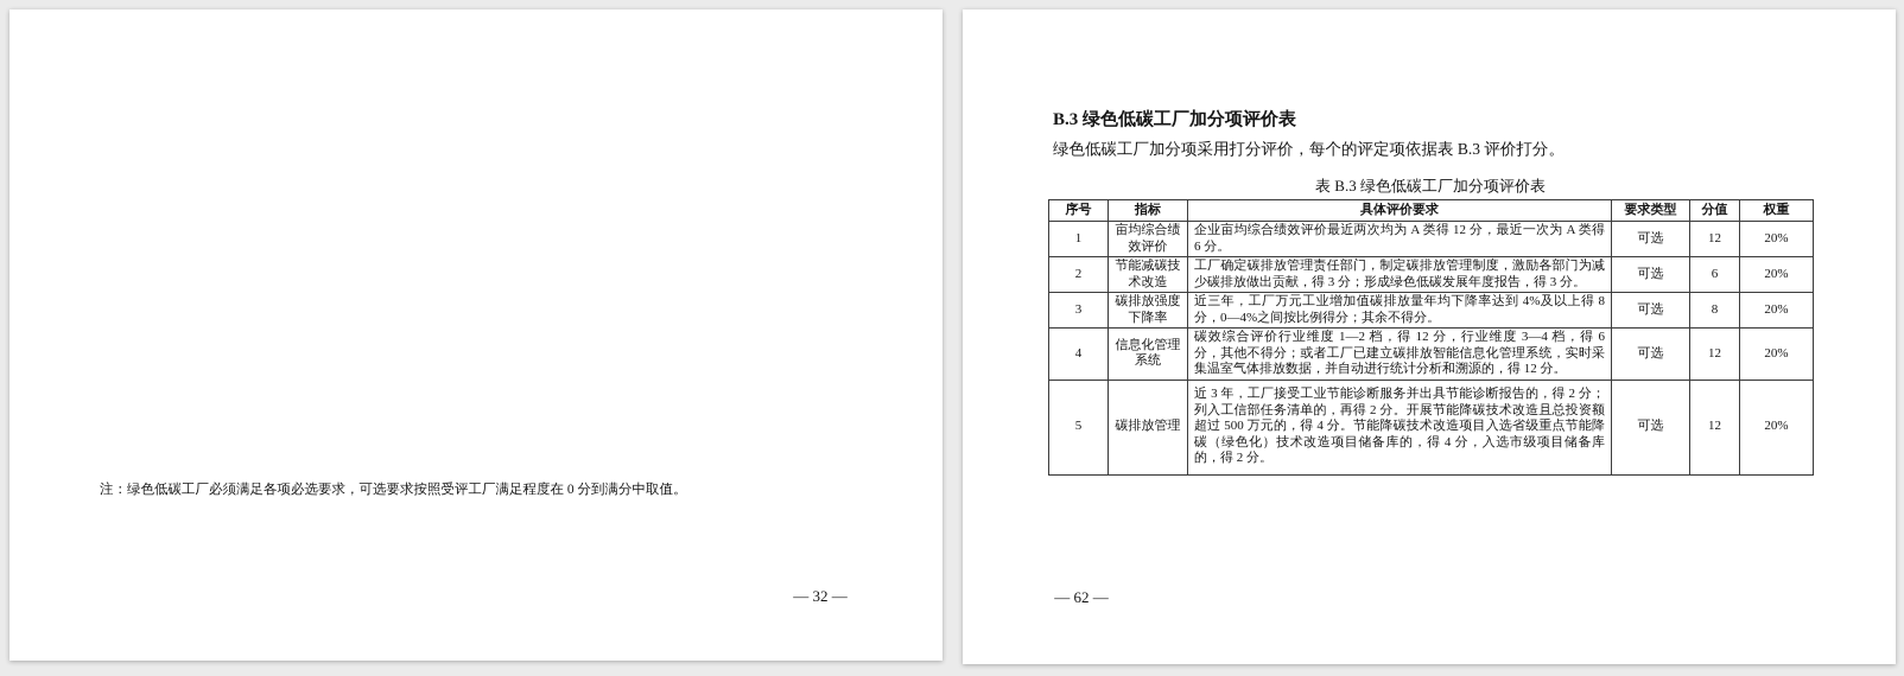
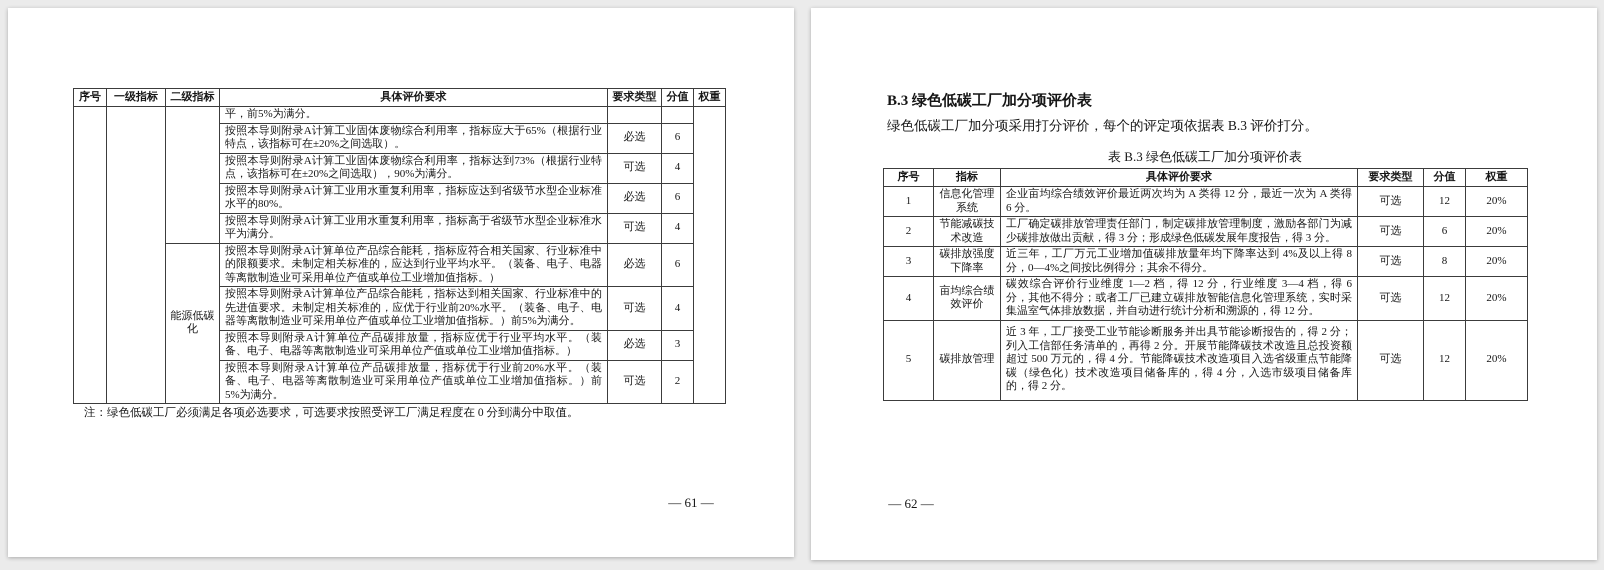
+ 序号	一级指标	二级指标	具体评价要求	要求类型	分值	权重
+ 			平，前5%为满分。
+ 按照本导则附录A计算工业固体废物综合利用率，指标应大于65%（根据行业特点，该指标可在±20%之间选取）。	必选	6
+ 按照本导则附录A计算工业固体废物综合利用率，指标达到73%（根据行业特点，该指标可在±20%之间选取），90%为满分。	可选	4
+ 按照本导则附录A计算工业用水重复利用率，指标应达到省级节水型企业标准水平的80%。	必选	6
+ 按照本导则附录A计算工业用水重复利用率，指标高于省级节水型企业标准水平为满分。	可选	4
+ 能源低碳化	按照本导则附录A计算单位产品综合能耗，指标应符合相关国家、行业标准中的限额要求。未制定相关标准的，应达到行业平均水平。（装备、电子、电器等离散制造业可采用单位产值或单位工业增加值指标。）	必选	6
+ 按照本导则附录A计算单位产品综合能耗，指标达到相关国家、行业标准中的先进值要求。未制定相关标准的，应优于行业前20%水平。（装备、电子、电器等离散制造业可采用单位产值或单位工业增加值指标。）前5%为满分。	可选	4
+ 按照本导则附录A计算单位产品碳排放量，指标应优于行业平均水平。（装备、电子、电器等离散制造业可采用单位产值或单位工业增加值指标。）	必选	3
+ 按照本导则附录A计算单位产品碳排放量，指标优于行业前20%水平。（装备、电子、电器等离散制造业可采用单位产值或单位工业增加值指标。）前5%为满分。	可选	2
  注：绿色低碳工厂必须满足各项必选要求，可选要求按照受评工厂满足程度在 0 分到满分中取值。
- — 32 —
+ — 61 —
  B.3 绿色低碳工厂加分项评价表
  绿色低碳工厂加分项采用打分评价，每个的评定项依据表 B.3 评价打分。
  表 B.3 绿色低碳工厂加分项评价表
  序号	指标	具体评价要求	要求类型	分值	权重
- 1	亩均综合绩效评价	企业亩均综合绩效评价最近两次均为 A 类得 12 分，最近一次为 A 类得 6 分。	可选	12	20%
+ 1	信息化管理系统	企业亩均综合绩效评价最近两次均为 A 类得 12 分，最近一次为 A 类得 6 分。	可选	12	20%
  2	节能减碳技术改造	工厂确定碳排放管理责任部门，制定碳排放管理制度，激励各部门为减少碳排放做出贡献，得 3 分；形成绿色低碳发展年度报告，得 3 分。	可选	6	20%
  3	碳排放强度下降率	近三年，工厂万元工业增加值碳排放量年均下降率达到 4%及以上得 8 分，0—4%之间按比例得分；其余不得分。	可选	8	20%
- 4	信息化管理系统	碳效综合评价行业维度 1—2 档，得 12 分，行业维度 3—4 档，得 6 分，其他不得分；或者工厂已建立碳排放智能信息化管理系统，实时采集温室气体排放数据，并自动进行统计分析和溯源的，得 12 分。	可选	12	20%
+ 4	亩均综合绩效评价	碳效综合评价行业维度 1—2 档，得 12 分，行业维度 3—4 档，得 6 分，其他不得分；或者工厂已建立碳排放智能信息化管理系统，实时采集温室气体排放数据，并自动进行统计分析和溯源的，得 12 分。	可选	12	20%
  5	碳排放管理	近 3 年，工厂接受工业节能诊断服务并出具节能诊断报告的，得 2 分；列入工信部任务清单的，再得 2 分。开展节能降碳技术改造且总投资额超过 500 万元的，得 4 分。节能降碳技术改造项目入选省级重点节能降碳（绿色化）技术改造项目储备库的，得 4 分，入选市级项目储备库的，得 2 分。	可选	12	20%
  — 62 —
